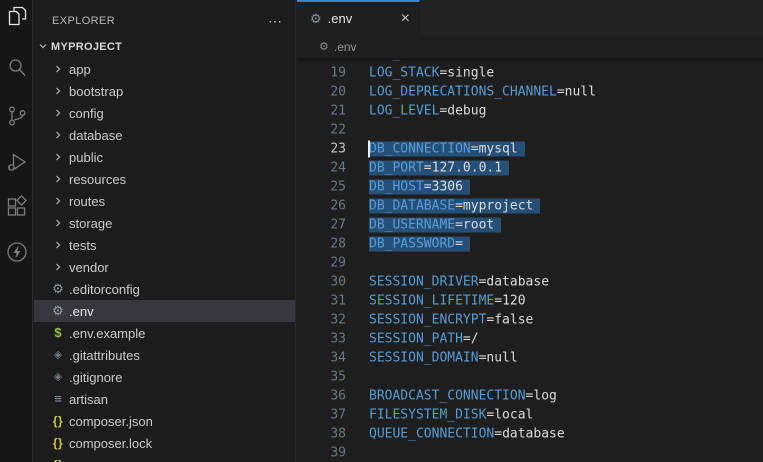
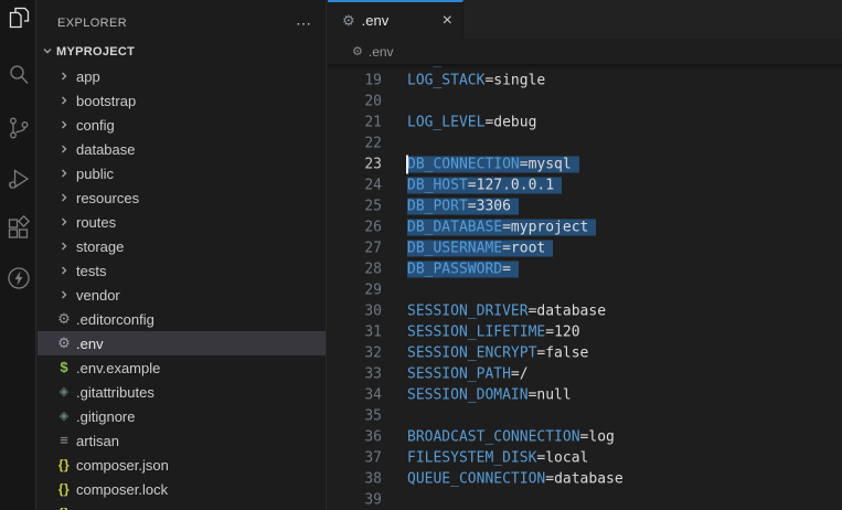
  EXPLORER
  ⋯
  MYPROJECT
  app
  bootstrap
  config
  database
  public
  resources
  routes
  storage
  tests
  vendor
  ⚙
  .editorconfig
  ⚙
  .env
  $
  .env.example
  ◈
  .gitattributes
  ◈
  .gitignore
  ≡
  artisan
  {}
  composer.json
  {}
  composer.lock
  ⚙
  .env
  ×
  ⚙
  .env
  19
  LOG_STACK=single
  20
- LOG_DEPRECATIONS_CHANNEL=null
  21
  LOG_LEVEL=debug
  22
  23
  DB_CONNECTION=mysql
  24
- DB_PORT=127.0.0.1
+ DB_HOST=127.0.0.1
  25
- DB_HOST=3306
+ DB_PORT=3306
  26
  DB_DATABASE=myproject
  27
  DB_USERNAME=root
  28
  DB_PASSWORD=
  29
  30
  SESSION_DRIVER=database
  31
  SESSION_LIFETIME=120
  32
  SESSION_ENCRYPT=false
  33
  SESSION_PATH=/
  34
  SESSION_DOMAIN=null
  35
  36
  BROADCAST_CONNECTION=log
  37
  FILESYSTEM_DISK=local
  38
  QUEUE_CONNECTION=database
  39
